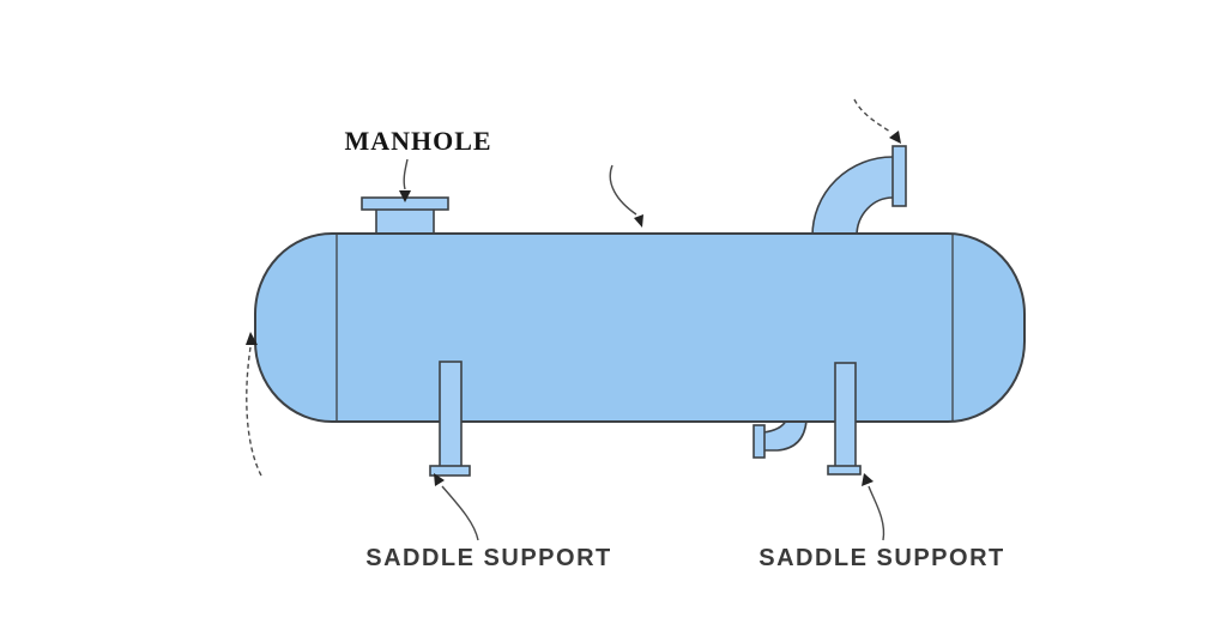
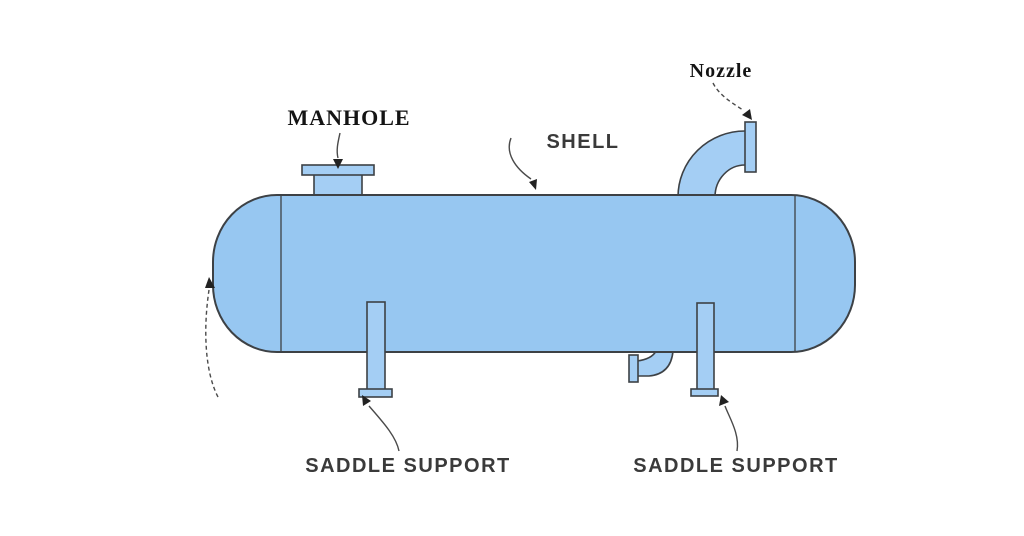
  MANHOLE
+ Nozzle
+ SHELL
  SADDLE SUPPORT
  SADDLE SUPPORT
